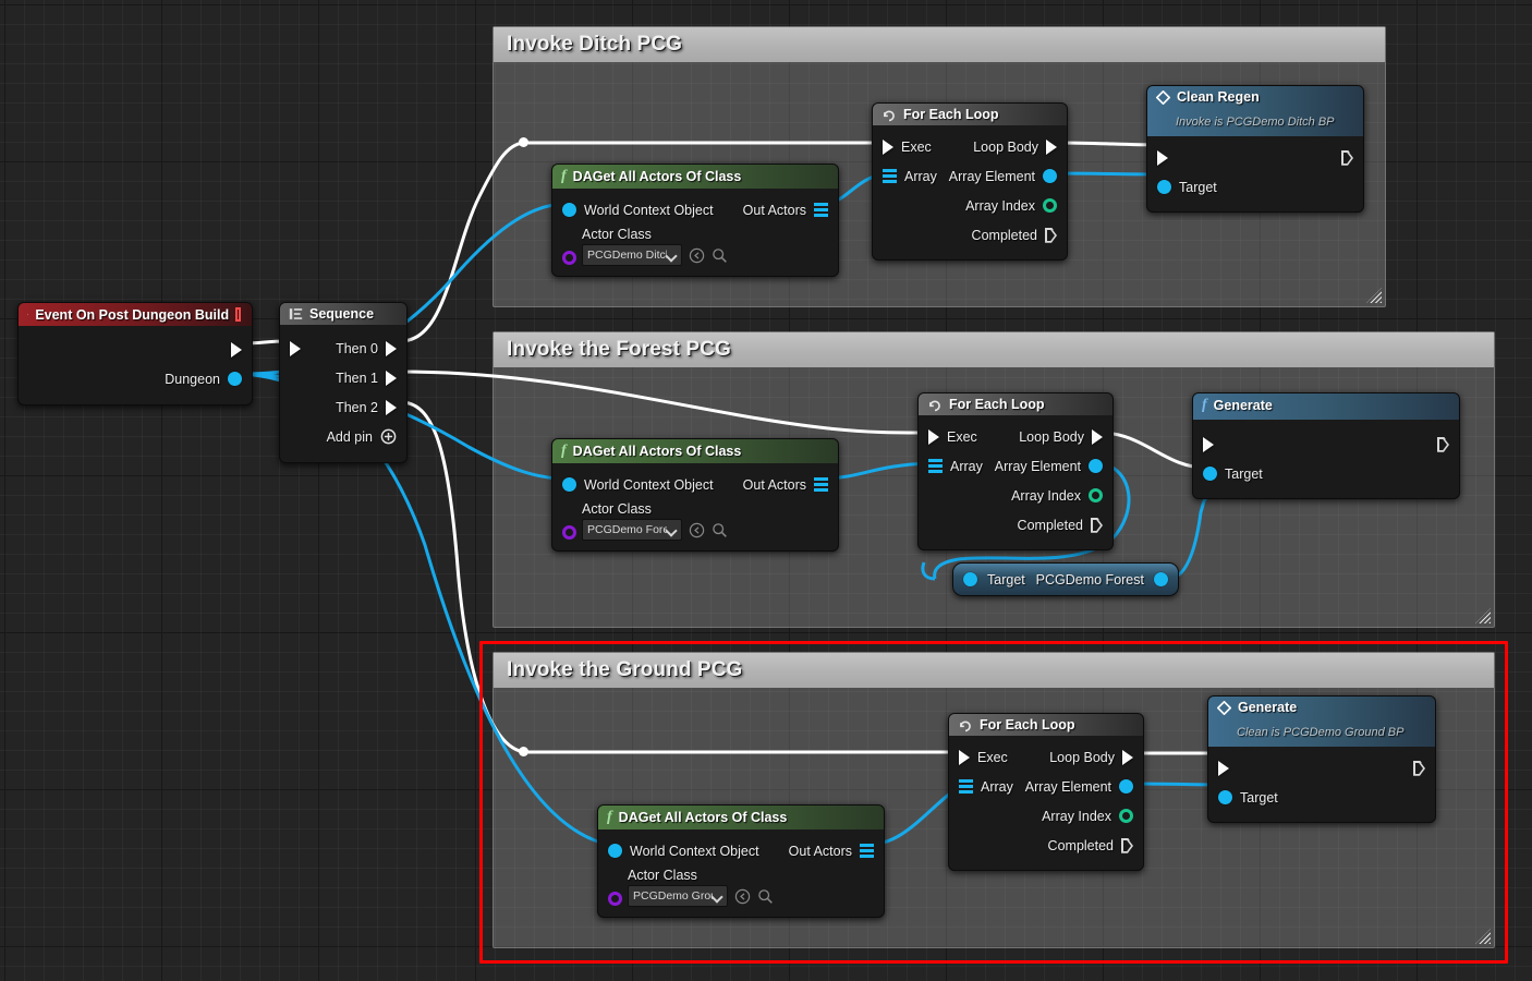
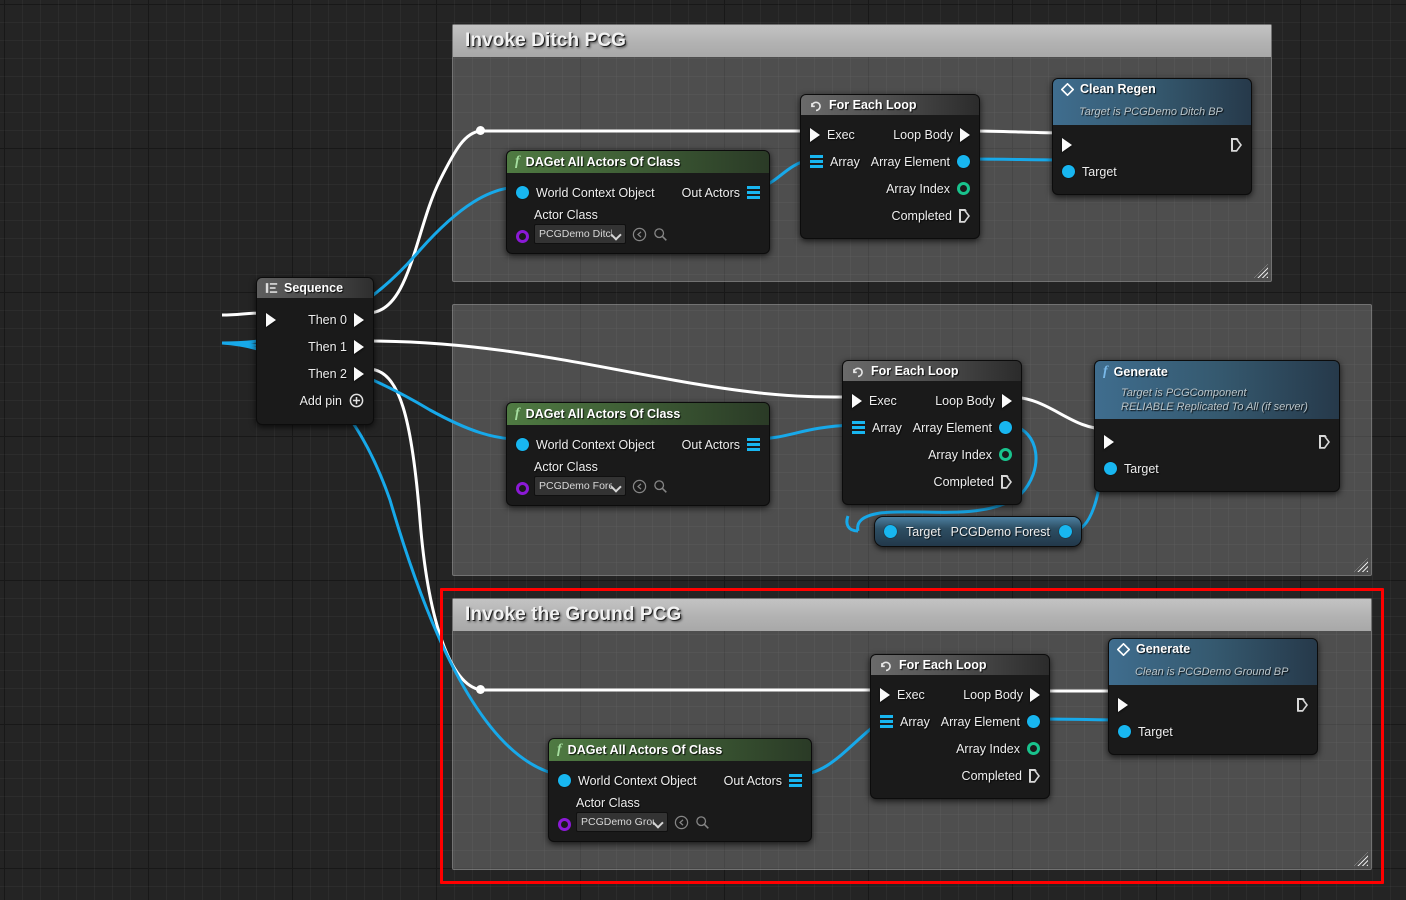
  Invoke Ditch PCG
- Invoke the Forest PCG
  Invoke the Ground PCG
- Event On Post Dungeon Build
- Dungeon
  Sequence
  Then 0
  Then 1
  Then 2
  Add pin
  f
  DAGet All Actors Of Class
  World Context Object
  Out Actors
  Actor Class
  PCGDemo Ditc
  For Each Loop
  Exec
  Loop Body
  Array
  Array Element
  Array Index
  Completed
  Clean Regen
- Invoke is PCGDemo Ditch BP
+ Target is PCGDemo Ditch BP
  Target
  f
  DAGet All Actors Of Class
  World Context Object
  Out Actors
  Actor Class
  PCGDemo Fore
  For Each Loop
  Exec
  Loop Body
  Array
  Array Element
  Array Index
  Completed
  f
  Generate
+ Target is PCGComponent
+ RELIABLE Replicated To All (if server)
  Target
  Target
  PCGDemo Forest
  f
  DAGet All Actors Of Class
  World Context Object
  Out Actors
  Actor Class
  PCGDemo Gro
  For Each Loop
  Exec
  Loop Body
  Array
  Array Element
  Array Index
  Completed
  Generate
  Clean is PCGDemo Ground BP
  Target
